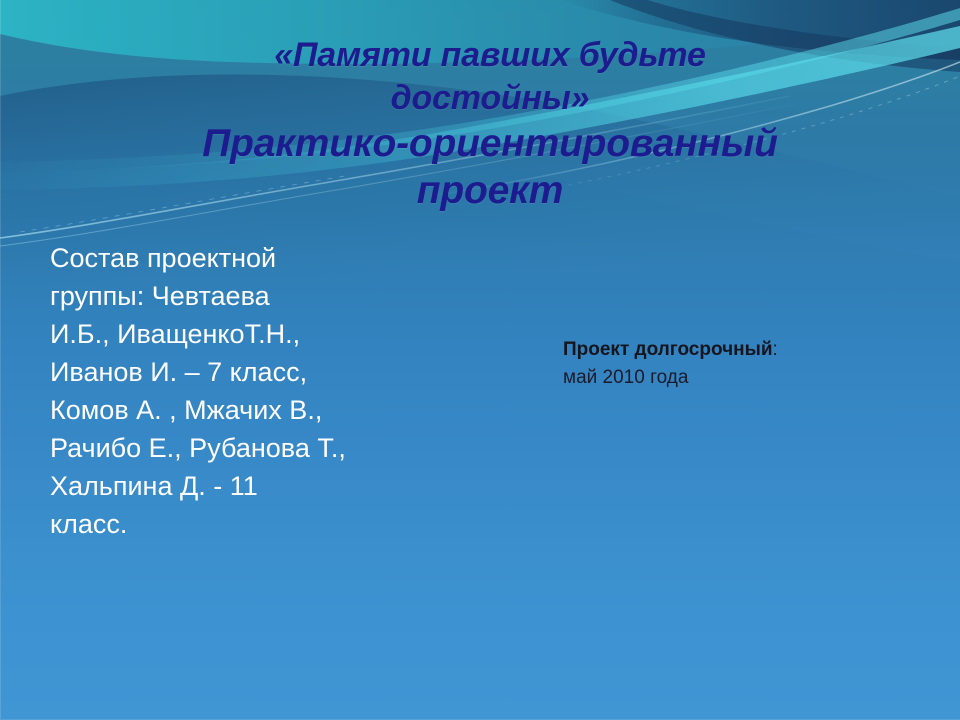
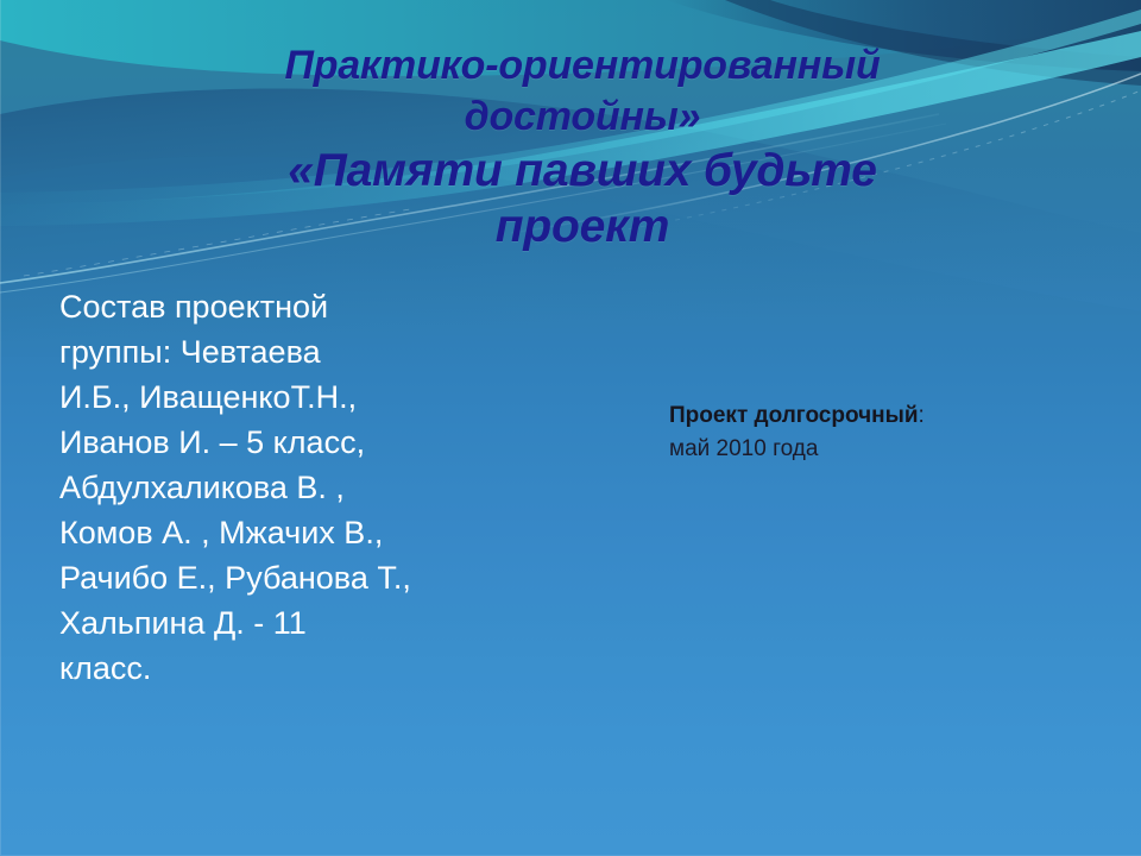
- «Памяти павших будьте
+ Практико-ориентированный
  достойны»
- Практико-ориентированный
+ «Памяти павших будьте
  проект
  Состав проектной
  группы: Чевтаева
  И.Б., ИващенкоТ.Н.,
- Иванов И. – 7 класс,
+ Иванов И. – 5 класс,
+ Абдулхаликова В. ,
  Комов А. , Мжачих В.,
  Рачибо Е., Рубанова Т.,
  Хальпина Д. - 11
  класс.
  Проект долгосрочный:
  май 2010 года
